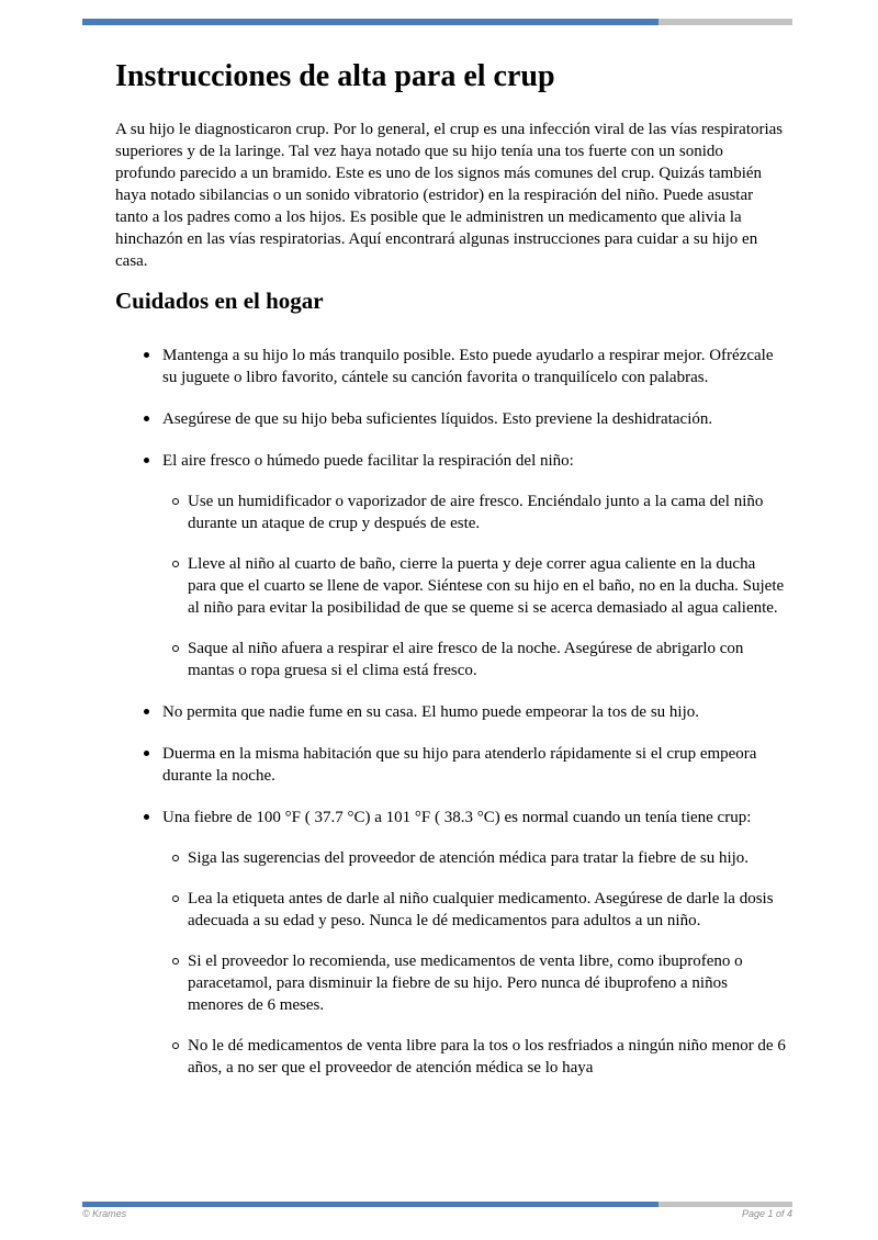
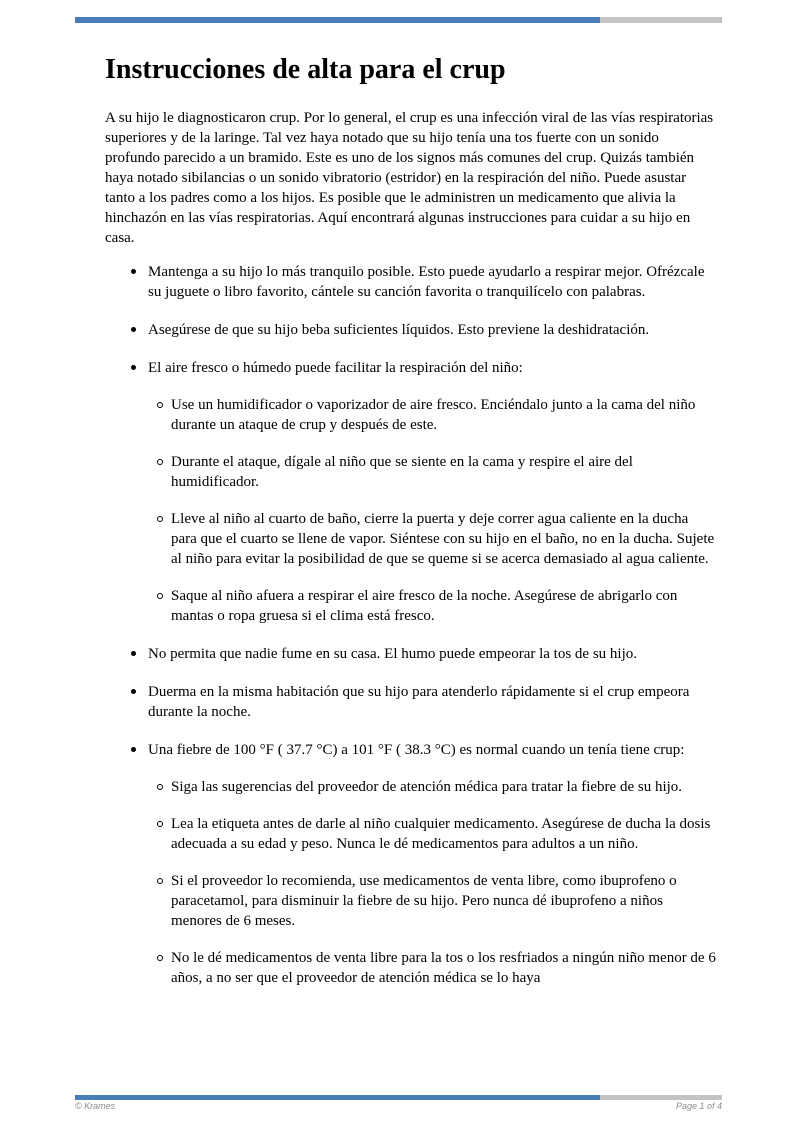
  Instrucciones de alta para el crup
  A su hijo le diagnosticaron crup. Por lo general, el crup es una infección viral de las vías respiratorias superiores y de la laringe. Tal vez haya notado que su hijo tenía una tos fuerte con un sonido profundo parecido a un bramido. Este es uno de los signos más comunes del crup. Quizás también haya notado sibilancias o un sonido vibratorio (estridor) en la respiración del niño. Puede asustar tanto a los padres como a los hijos. Es posible que le administren un medicamento que alivia la hinchazón en las vías respiratorias. Aquí encontrará algunas instrucciones para cuidar a su hijo en casa.
- Cuidados en el hogar
  Mantenga a su hijo lo más tranquilo posible. Esto puede ayudarlo a respirar mejor. Ofrézcale su juguete o libro favorito, cántele su canción favorita o tranquilícelo con palabras.
  Asegúrese de que su hijo beba suficientes líquidos. Esto previene la deshidratación.
  El aire fresco o húmedo puede facilitar la respiración del niño:
  Use un humidificador o vaporizador de aire fresco. Enciéndalo junto a la cama del niño durante un ataque de crup y después de este.
+ Durante el ataque, dígale al niño que se siente en la cama y respire el aire del humidificador.
  Lleve al niño al cuarto de baño, cierre la puerta y deje correr agua caliente en la ducha para que el cuarto se llene de vapor. Siéntese con su hijo en el baño, no en la ducha. Sujete al niño para evitar la posibilidad de que se queme si se acerca demasiado al agua caliente.
  Saque al niño afuera a respirar el aire fresco de la noche. Asegúrese de abrigarlo con mantas o ropa gruesa si el clima está fresco.
  No permita que nadie fume en su casa. El humo puede empeorar la tos de su hijo.
  Duerma en la misma habitación que su hijo para atenderlo rápidamente si el crup empeora durante la noche.
  Una fiebre de 100 °F ( 37.7 °C) a 101 °F ( 38.3 °C) es normal cuando un tenía tiene crup:
  Siga las sugerencias del proveedor de atención médica para tratar la fiebre de su hijo.
- Lea la etiqueta antes de darle al niño cualquier medicamento. Asegúrese de darle la dosis adecuada a su edad y peso. Nunca le dé medicamentos para adultos a un niño.
+ Lea la etiqueta antes de darle al niño cualquier medicamento. Asegúrese de ducha la dosis adecuada a su edad y peso. Nunca le dé medicamentos para adultos a un niño.
  Si el proveedor lo recomienda, use medicamentos de venta libre, como ibuprofeno o paracetamol, para disminuir la fiebre de su hijo. Pero nunca dé ibuprofeno a niños menores de 6 meses.
  No le dé medicamentos de venta libre para la tos o los resfriados a ningún niño menor de 6 años, a no ser que el proveedor de atención médica se lo haya
  © Krames
  Page 1 of 4
